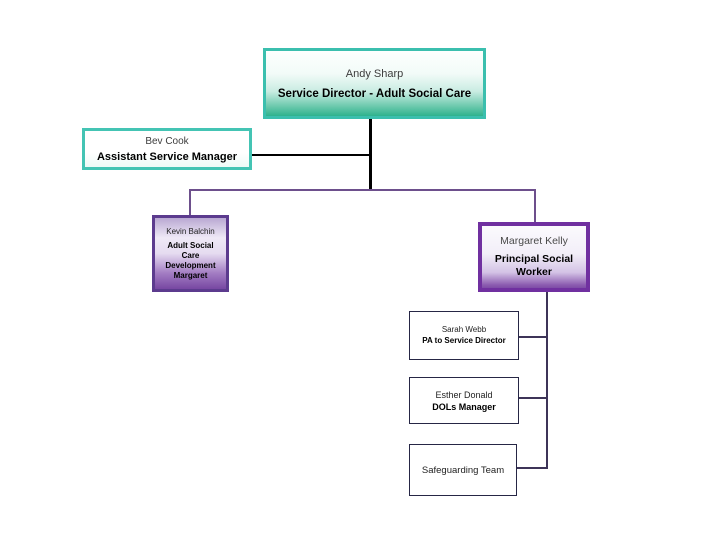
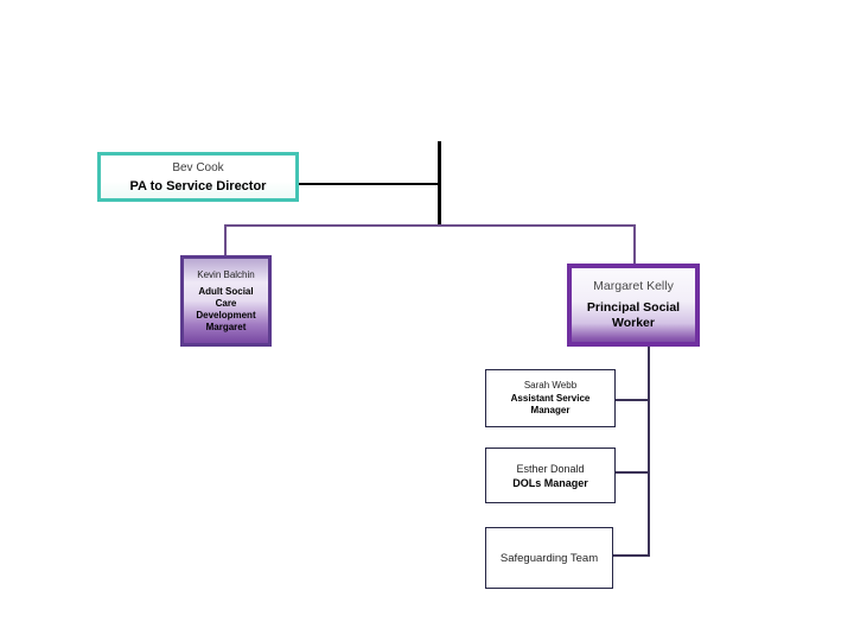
- Andy Sharp
- Service Director - Adult Social Care
  Bev Cook
- Assistant Service Manager
+ PA to Service Director
  Kevin Balchin
  Adult Social Care Development Margaret
  Margaret Kelly
  Principal Social Worker
  Sarah Webb
- PA to Service Director
+ Assistant Service Manager
  Esther Donald
  DOLs Manager
  Safeguarding Team
